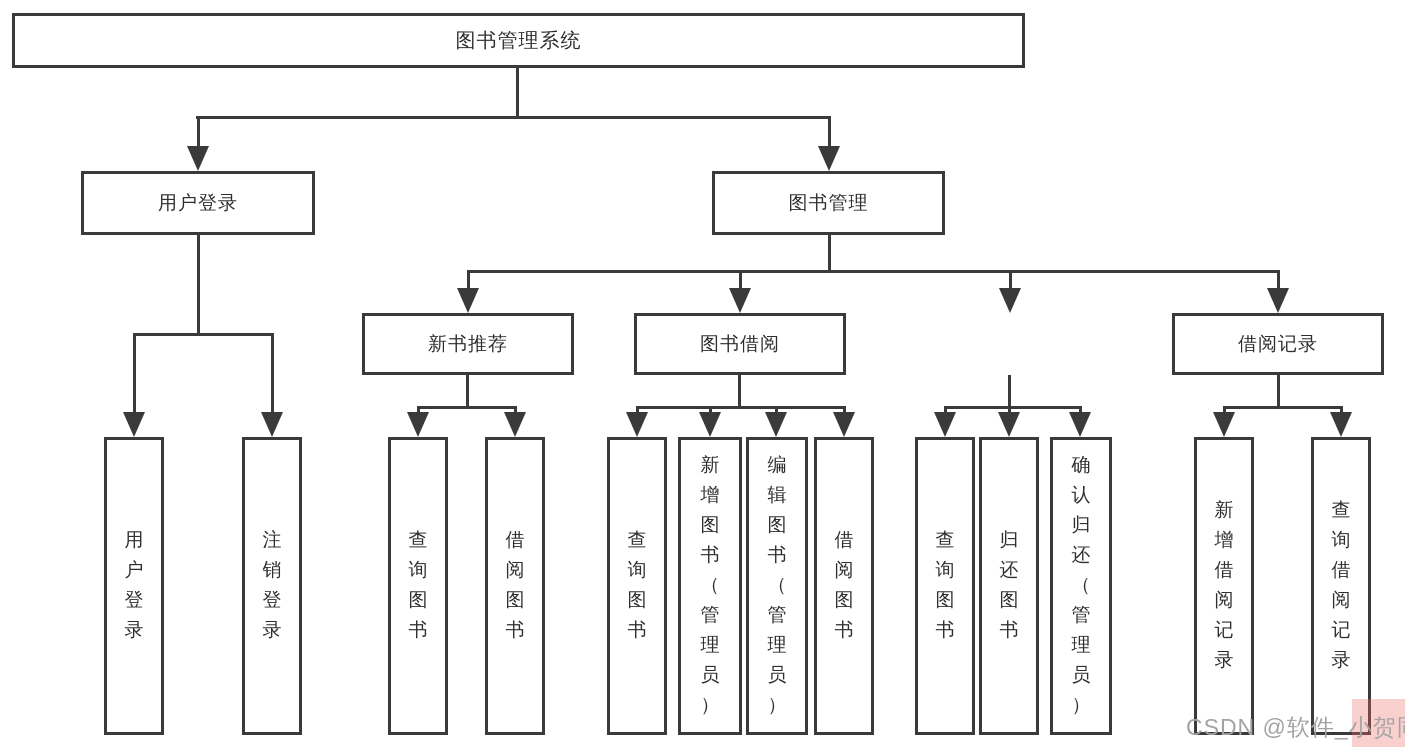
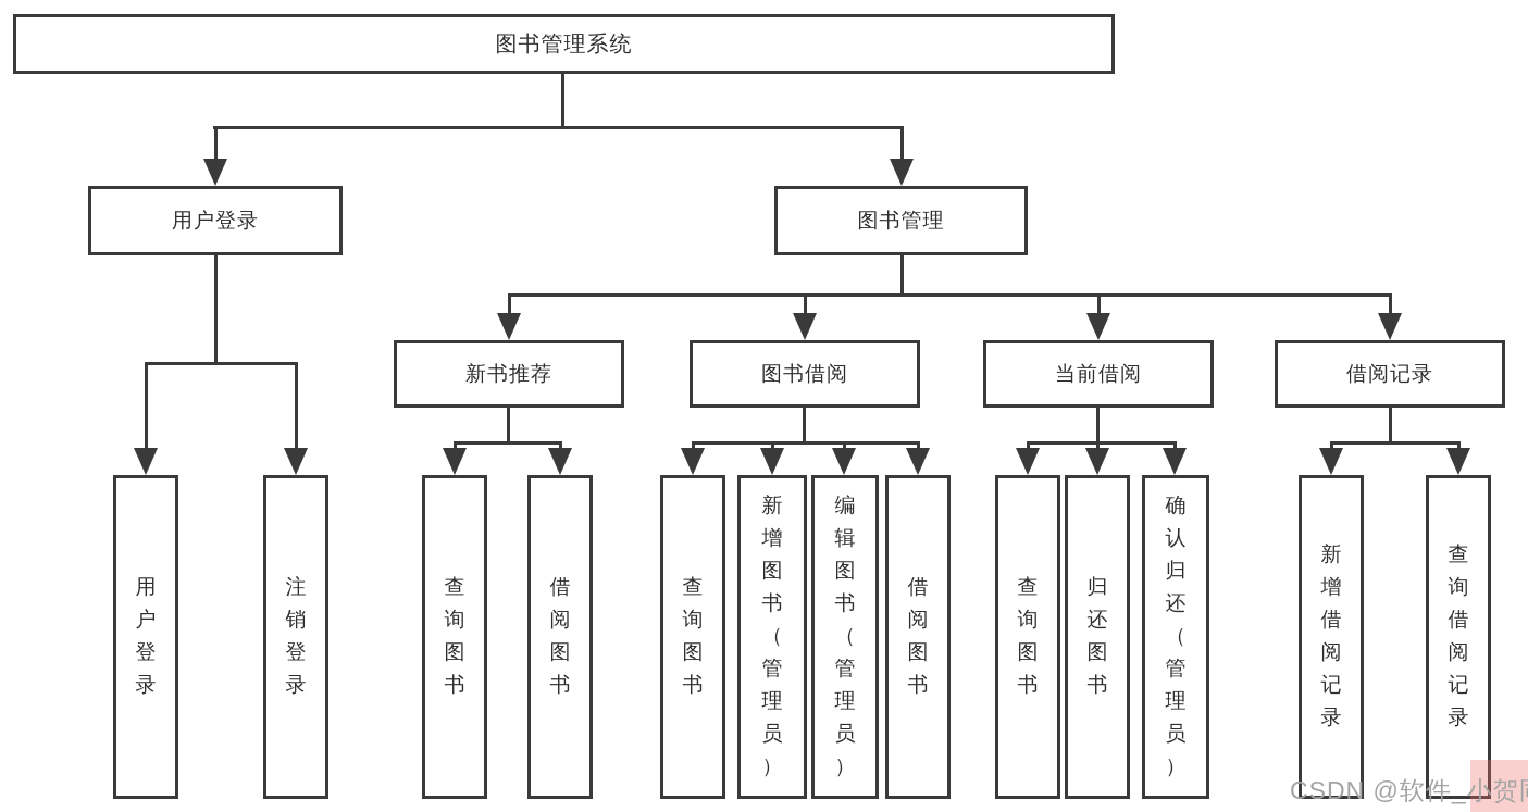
  图书管理系统
  用户登录
  图书管理
  新书推荐
  图书借阅
+ 当前借阅
  借阅记录
  用户登录
  注销登录
  查询图书
  借阅图书
  查询图书
  新增图书（管理员）
  编辑图书（管理员）
  借阅图书
  查询图书
  归还图书
  确认归还（管理员）
  新增借阅记录
  查询借阅记录
  CSDN @软件_小贺
